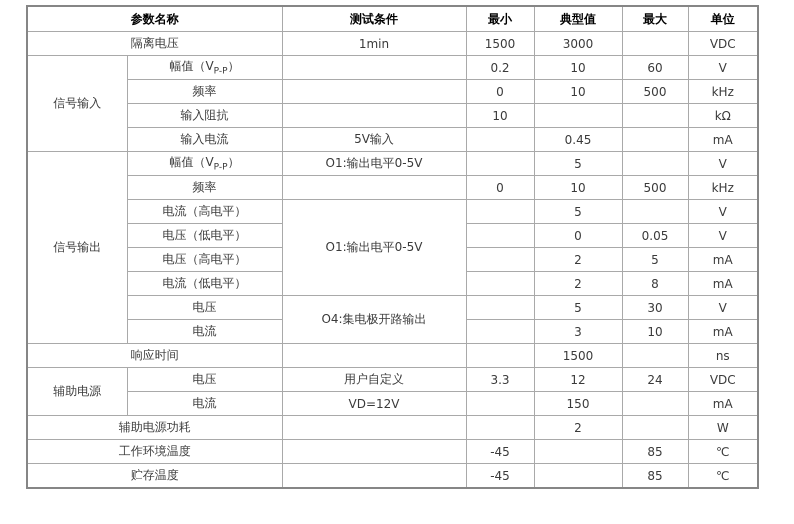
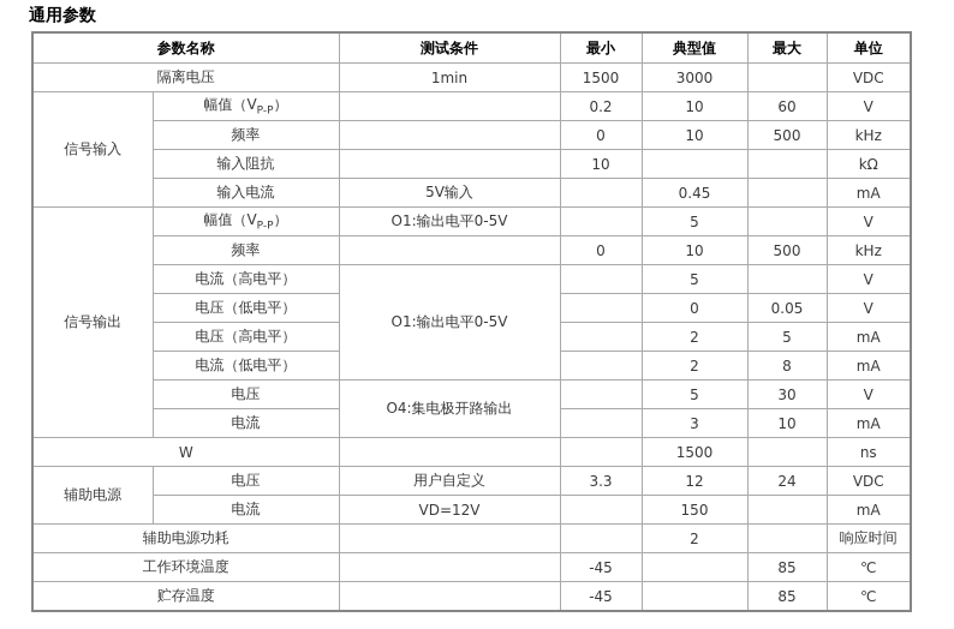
+ 通用参数
  参数名称	测试条件	最小	典型值	最大	单位
  隔离电压	1min	1500	3000		VDC
  信号输入	幅值（VP-P）		0.2	10	60	V
  频率		0	10	500	kHz
  输入阻抗		10			kΩ
  输入电流	5V输入		0.45		mA
  信号输出	幅值（VP-P）	O1:输出电平0-5V		5		V
  频率		0	10	500	kHz
  电流（高电平）	O1:输出电平0-5V		5		V
  电压（低电平）		0	0.05	V
  电压（高电平）		2	5	mA
  电流（低电平）		2	8	mA
  电压	O4:集电极开路输出		5	30	V
  电流		3	10	mA
- 响应时间			1500		ns
+ W			1500		ns
  辅助电源	电压	用户自定义	3.3	12	24	VDC
  电流	VD=12V		150		mA
- 辅助电源功耗			2		W
+ 辅助电源功耗			2		响应时间
  工作环境温度		-45		85	℃
  贮存温度		-45		85	℃
